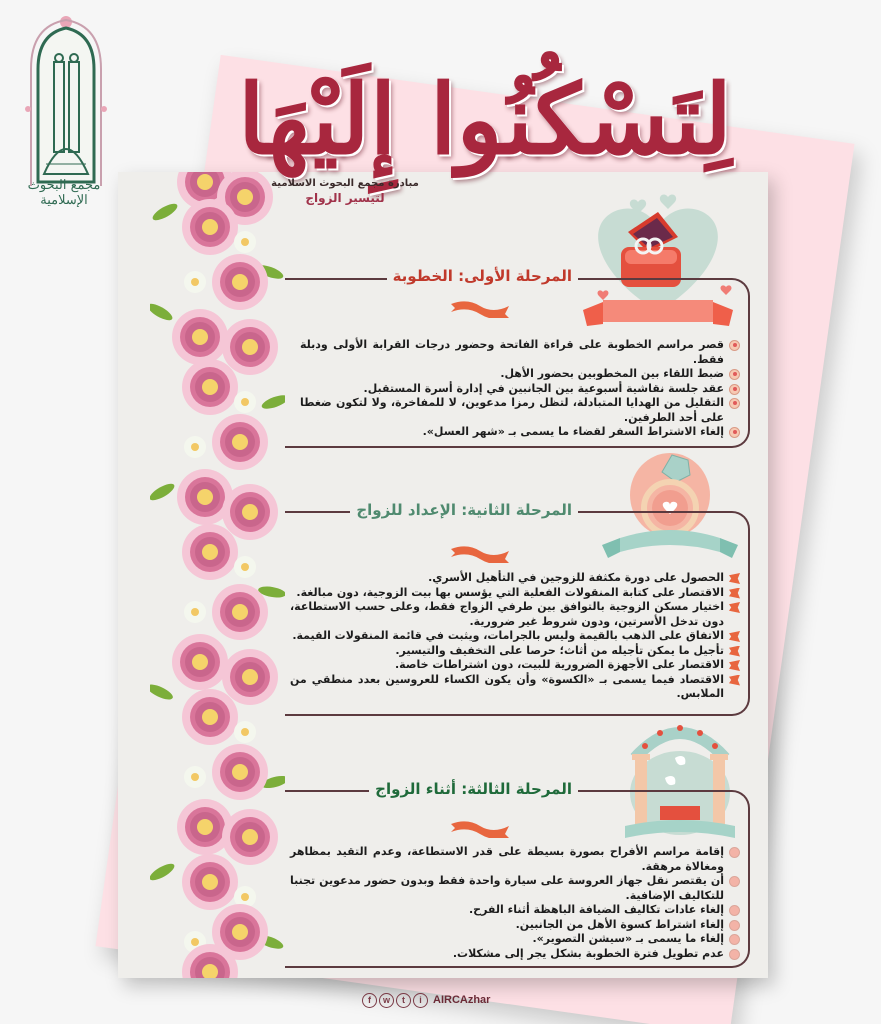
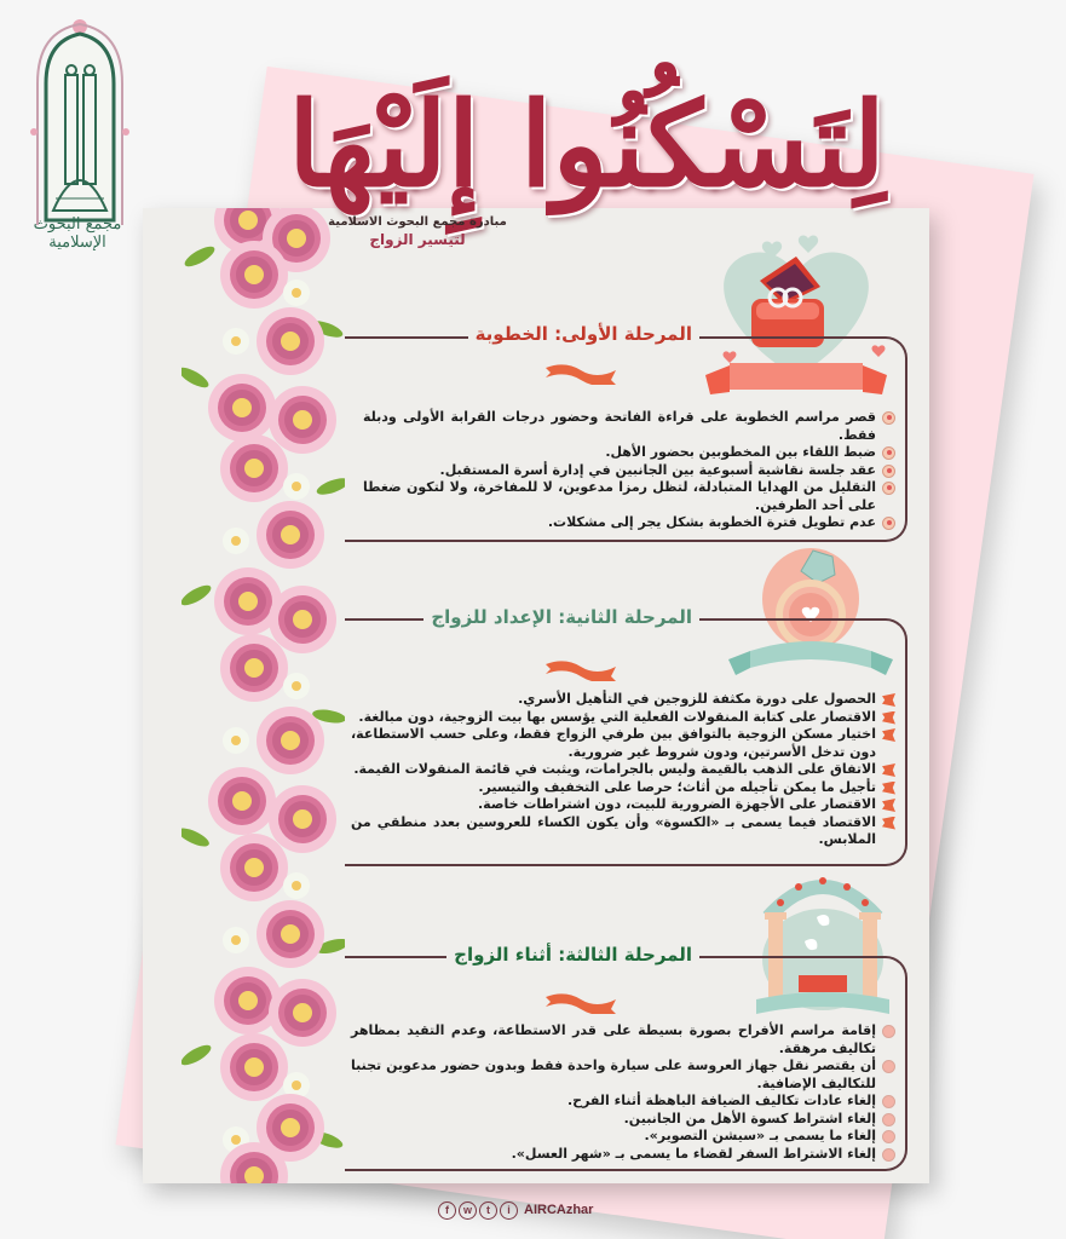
  مجمع البحوث الإسلامية
  لِتَسْكُنُوا إِلَيْهَا
  مبادرة مجمع البحوث الاسلامية
  لتيسير الزواج
  المرحلة الأولى: الخطوبة
  قصر مراسم الخطوبة على قراءة الفاتحة وحضور درجات القرابة الأولى ودبلة فقط.
  ضبط اللقاء بين المخطوبين بحضور الأهل.
  عقد جلسة نقاشية أسبوعية بين الجانبين في إدارة أسرة المستقبل.
  التقليل من الهدايا المتبادلة، لتظل رمزا مدعوين، لا للمفاخرة، ولا لتكون ضغطا على أحد الطرفين.
- إلغاء الاشتراط السفر لقضاء ما يسمى بـ «شهر العسل».
+ عدم تطويل فترة الخطوبة بشكل يجر إلى مشكلات.
  المرحلة الثانية: الإعداد للزواج
  الحصول على دورة مكثفة للزوجين في التأهيل الأسري.
  الاقتصار على كتابة المنقولات الفعلية التي يؤسس بها بيت الزوجية، دون مبالغة.
  اختيار مسكن الزوجية بالتوافق بين طرفي الزواج فقط، وعلى حسب الاستطاعة، دون تدخل الأسرتين، ودون شروط غير ضرورية.
  الاتفاق على الذهب بالقيمة وليس بالجرامات، ويثبت في قائمة المنقولات القيمة.
  تأجيل ما يمكن تأجيله من أثاث؛ حرصا على التخفيف والتيسير.
  الاقتصار على الأجهزة الضرورية للبيت، دون اشتراطات خاصة.
  الاقتصاد فيما يسمى بـ «الكسوة» وأن يكون الكساء للعروسين بعدد منطقي من الملابس.
  المرحلة الثالثة: أثناء الزواج
- إقامة مراسم الأفراح بصورة بسيطة على قدر الاستطاعة، وعدم التقيد بمظاهر ومغالاة مرهقة.
+ إقامة مراسم الأفراح بصورة بسيطة على قدر الاستطاعة، وعدم التقيد بمظاهر تكاليف مرهقة.
  أن يقتصر نقل جهاز العروسة على سيارة واحدة فقط وبدون حضور مدعوين تجنبا للتكاليف الإضافية.
  إلغاء عادات تكاليف الضيافة الباهظة أثناء الفرح.
  إلغاء اشتراط كسوة الأهل من الجانبين.
  إلغاء ما يسمى بـ «سيشن التصوير».
- عدم تطويل فترة الخطوبة بشكل يجر إلى مشكلات.
+ إلغاء الاشتراط السفر لقضاء ما يسمى بـ «شهر العسل».
  f
  w
  t
  i
  AIRCAzhar
